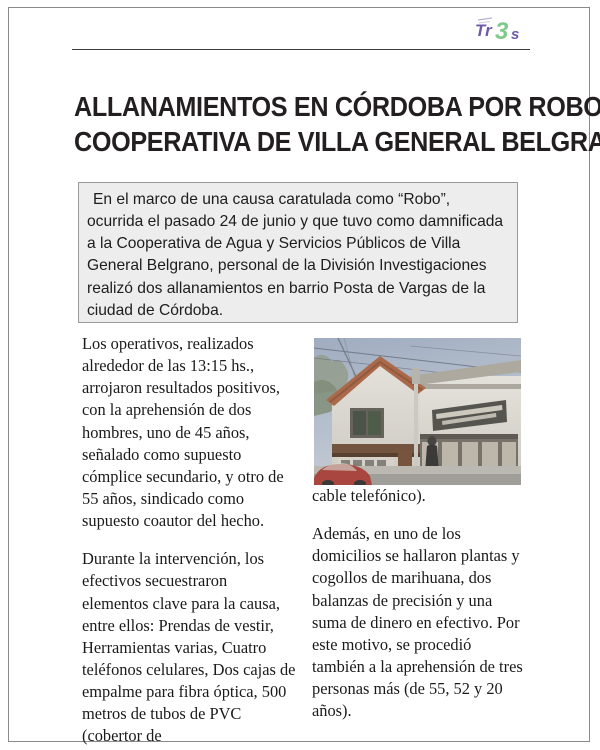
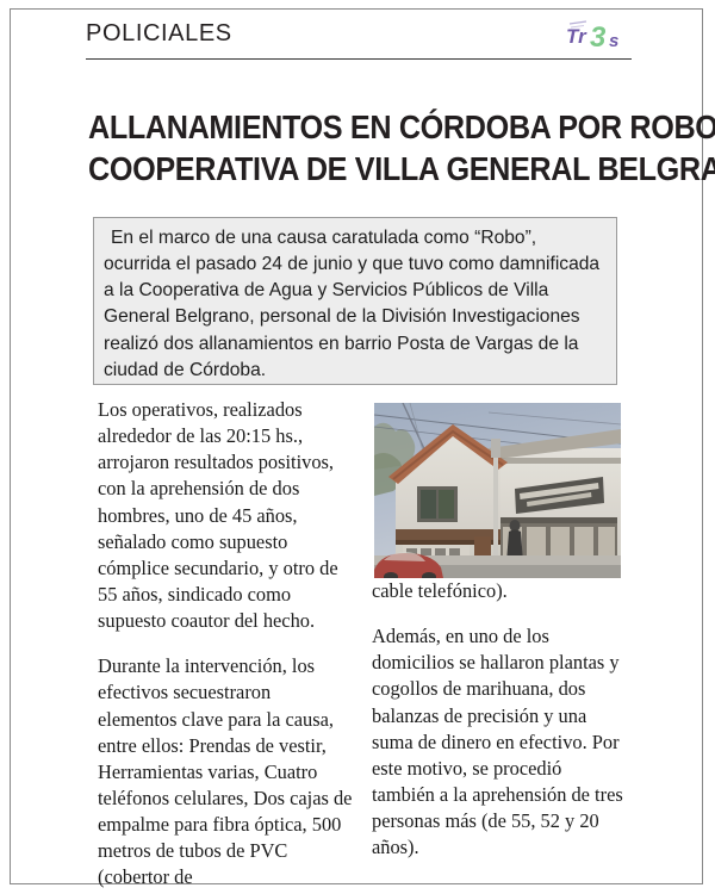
+ POLICIALES
  Tr
  3
  s
  ALLANAMIENTOS EN CÓRDOBA POR ROBO
  COOPERATIVA DE VILLA GENERAL BELGRA
  En el marco de una causa caratulada como “Robo”, ocurrida el pasado 24 de junio y que tuvo como damnificada a la Cooperativa de Agua y Servicios Públicos de Villa General Belgrano, personal de la División Investigaciones realizó dos allanamientos en barrio Posta de Vargas de la ciudad de Córdoba.
- Los operativos, realizados alrededor de las 13:15 hs., arrojaron resultados positivos, con la aprehensión de dos hombres, uno de 45 años, señalado como supuesto cómplice secundario, y otro de 55 años, sindicado como supuesto coautor del hecho.
+ Los operativos, realizados alrededor de las 20:15 hs., arrojaron resultados positivos, con la aprehensión de dos hombres, uno de 45 años, señalado como supuesto cómplice secundario, y otro de 55 años, sindicado como supuesto coautor del hecho.
  Durante la intervención, los efectivos secuestraron elementos clave para la causa, entre ellos: Prendas de vestir, Herramientas varias, Cuatro teléfonos celulares, Dos cajas de empalme para fibra óptica, 500 metros de tubos de PVC (cobertor de
  cable telefónico).
  Además, en uno de los domicilios se hallaron plantas y cogollos de marihuana, dos balanzas de precisión y una suma de dinero en efectivo. Por este motivo, se procedió también a la aprehensión de tres personas más (de 55, 52 y 20 años).
